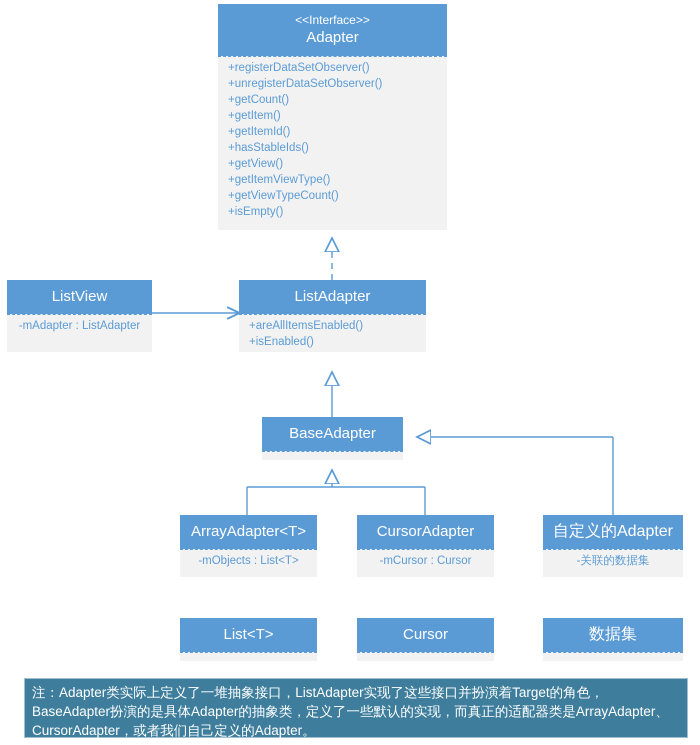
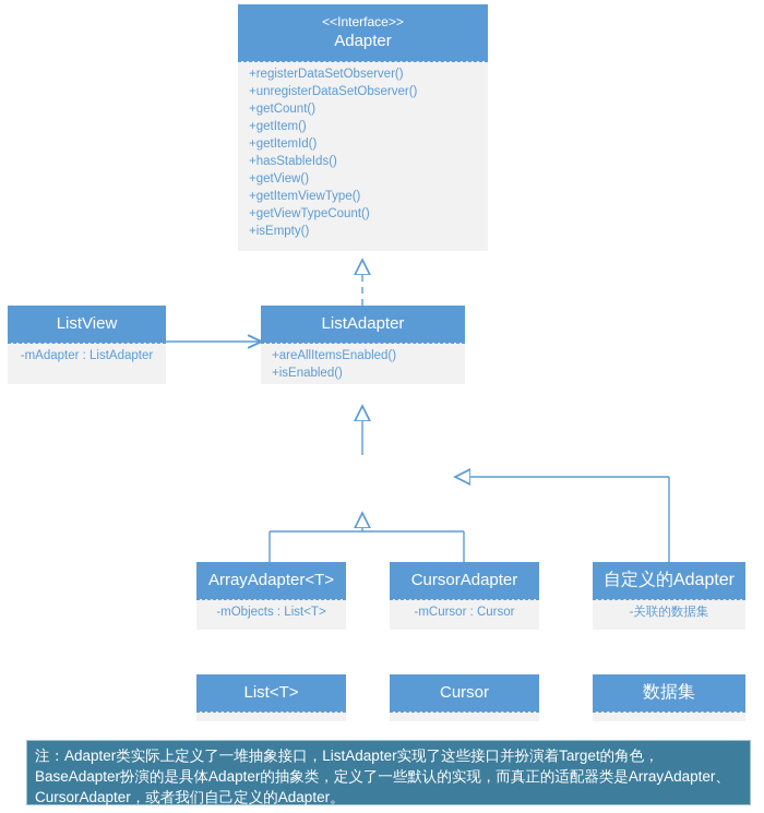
  <<Interface>>
  Adapter
  +registerDataSetObserver()
  +unregisterDataSetObserver()
  +getCount()
  +getItem()
  +getItemId()
  +hasStableIds()
  +getView()
  +getItemViewType()
  +getViewTypeCount()
  +isEmpty()
  ListView
  -mAdapter : ListAdapter
  ListAdapter
  +areAllItemsEnabled()
  +isEnabled()
- BaseAdapter
  ArrayAdapter<T>
  -mObjects : List<T>
  CursorAdapter
  -mCursor : Cursor
  自定义的Adapter
  -关联的数据集
  List<T>
  Cursor
  数据集
  注：Adapter类实际上定义了一堆抽象接口，ListAdapter实现了这些接口并扮演着Target的角色，BaseAdapter扮演的是具体Adapter的抽象类，定义了一些默认的实现，而真正的适配器类是ArrayAdapter、CursorAdapter，或者我们自己定义的Adapter。
